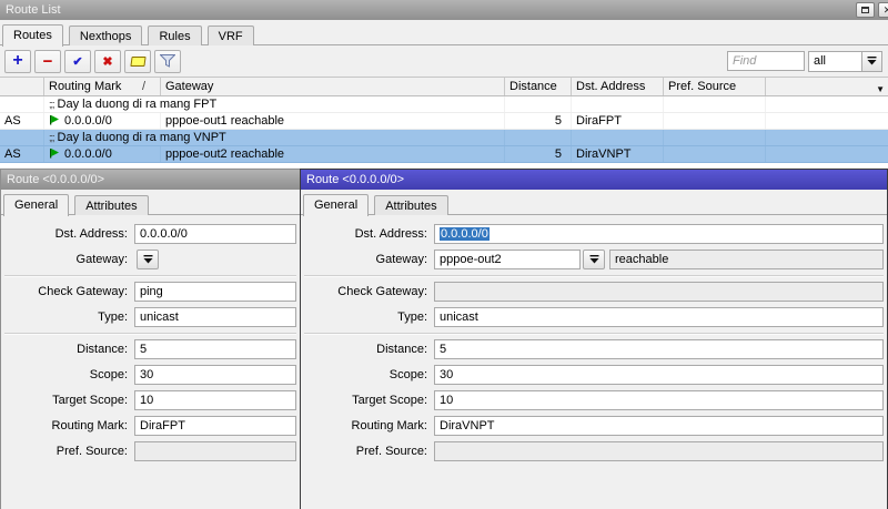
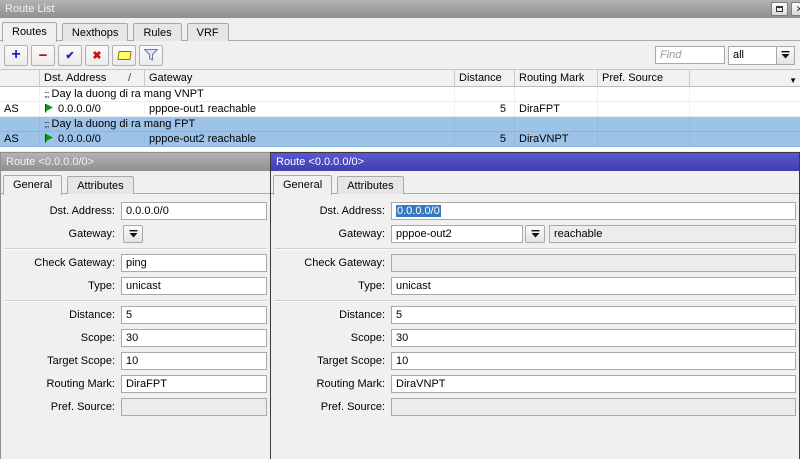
  Route List
  ✕
  Routes Nexthops Rules VRF
  +
  −
  ✔
  ✖
  Find
  all
- Routing Mark
+ Dst. Address
  /
  Gateway
  Distance
- Dst. Address
+ Routing Mark
  Pref. Source
  ▼
- ;;; Day la duong di ra mang FPT
+ ;;; Day la duong di ra mang VNPT
  AS
  0.0.0.0/0
  pppoe-out1 reachable
  5
  DiraFPT
- ;;; Day la duong di ra mang VNPT
+ ;;; Day la duong di ra mang FPT
  AS
  0.0.0.0/0
  pppoe-out2 reachable
  5
  DiraVNPT
  Route <0.0.0.0/0>
  General Attributes
  Dst. Address:
  0.0.0.0/0
  Gateway:
  Check Gateway:
  ping
  Type:
  unicast
  Distance:
  5
  Scope:
  30
  Target Scope:
  10
  Routing Mark:
  DiraFPT
  Pref. Source:
  Route <0.0.0.0/0>
  General Attributes
  Dst. Address:
  0.0.0.0/0
  Gateway:
  pppoe-out2
  reachable
  Check Gateway:
  Type:
  unicast
  Distance:
  5
  Scope:
  30
  Target Scope:
  10
  Routing Mark:
  DiraVNPT
  Pref. Source:
